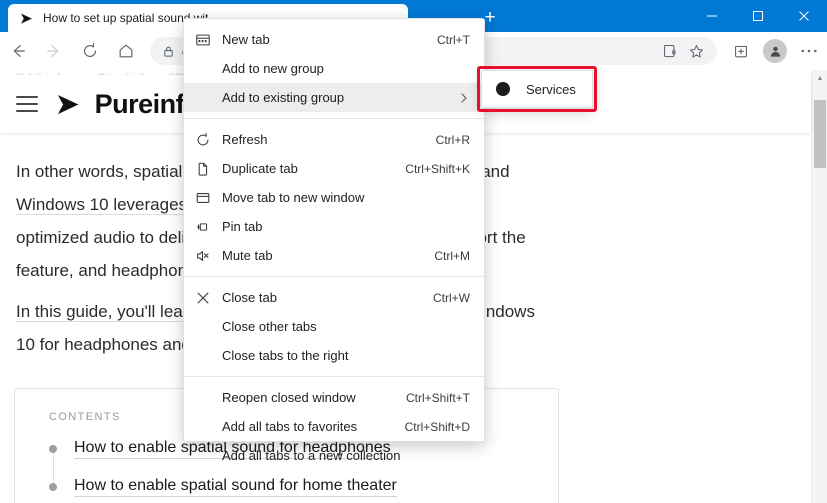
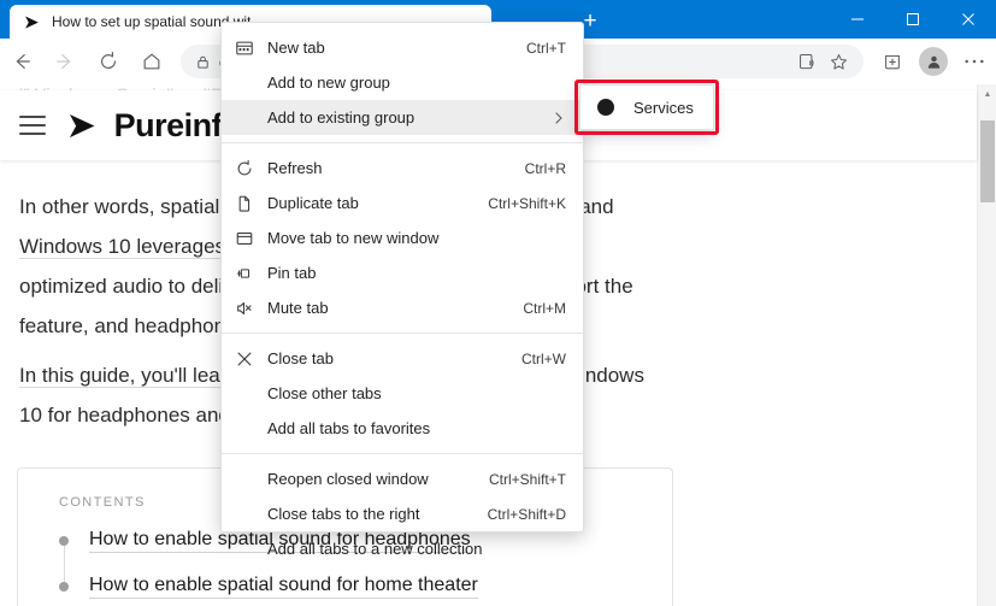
  ➤
  How to set up spatial soun
  +
  ➤
  Pureinf
  In other words, spatial
  Windows 10 leverage
  optimized audio to del
  feature, and headpho
  rt the
  In this guide, you'll lea
  10 for headphones an
  ndows
  CONTENTS
  How to enable spatial sound for headphones
  How to enable spatial sound for home theater
  New tab
  Ctrl+T
  Add to new group
  Add to existing group
  Refresh
  Ctrl+R
  Duplicate tab
  Ctrl+Shift+K
  Move tab to new window
  Pin tab
  Mute tab
  Ctrl+M
  Close tab
  Ctrl+W
  Close other tabs
- Close tabs to the right
+ Add all tabs to favorites
  Reopen closed window
  Ctrl+Shift+T
- Add all tabs to favorites
+ Close tabs to the right
  Ctrl+Shift+D
  Add all tabs to a new collection
  Services
